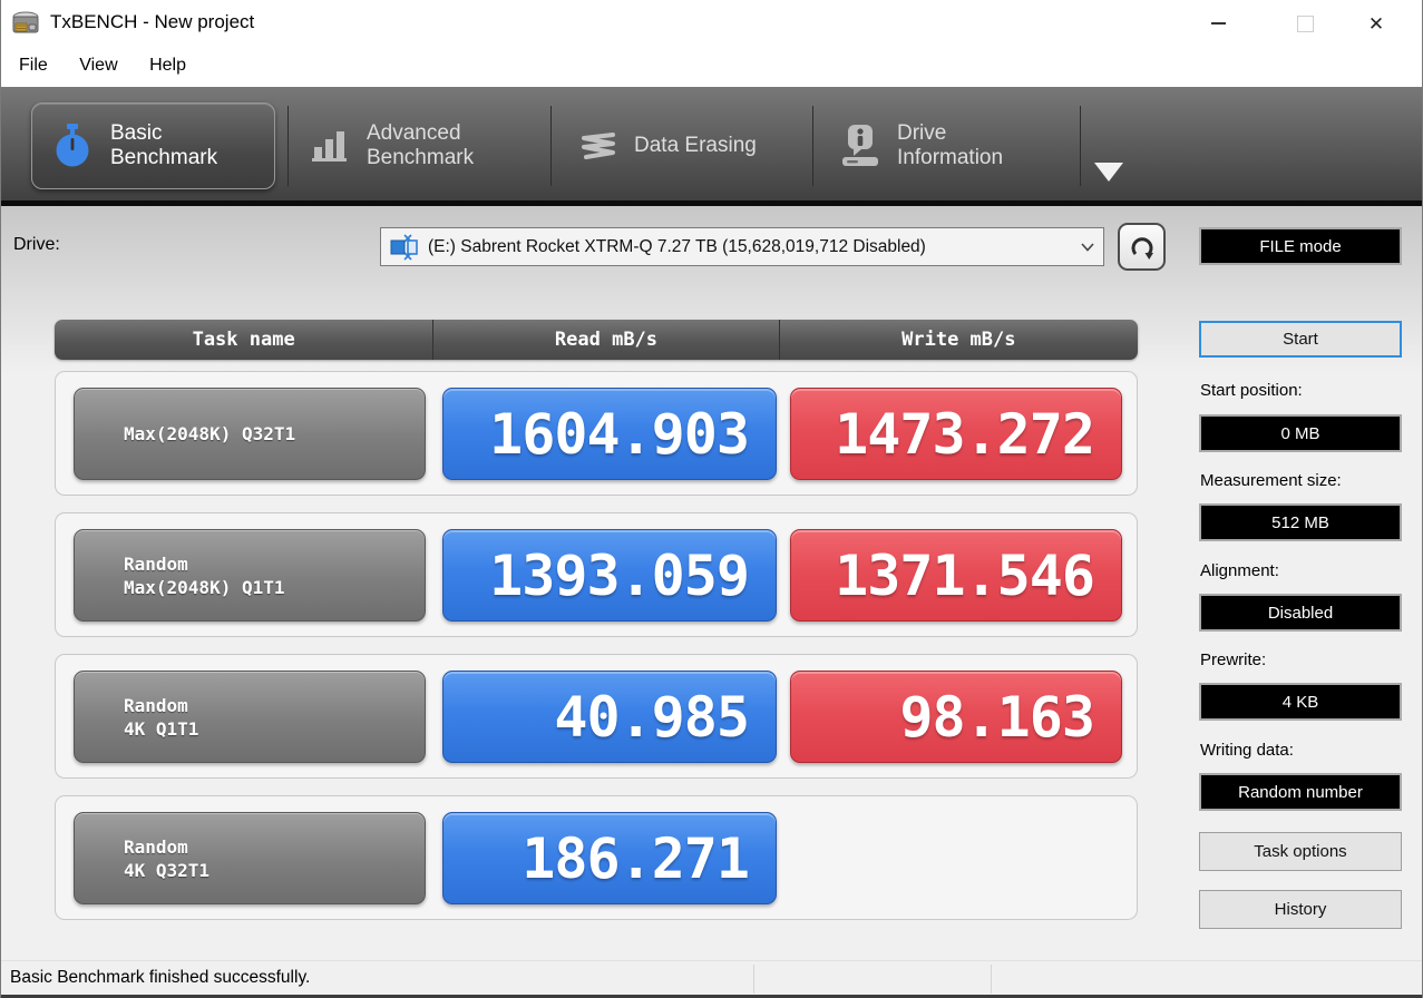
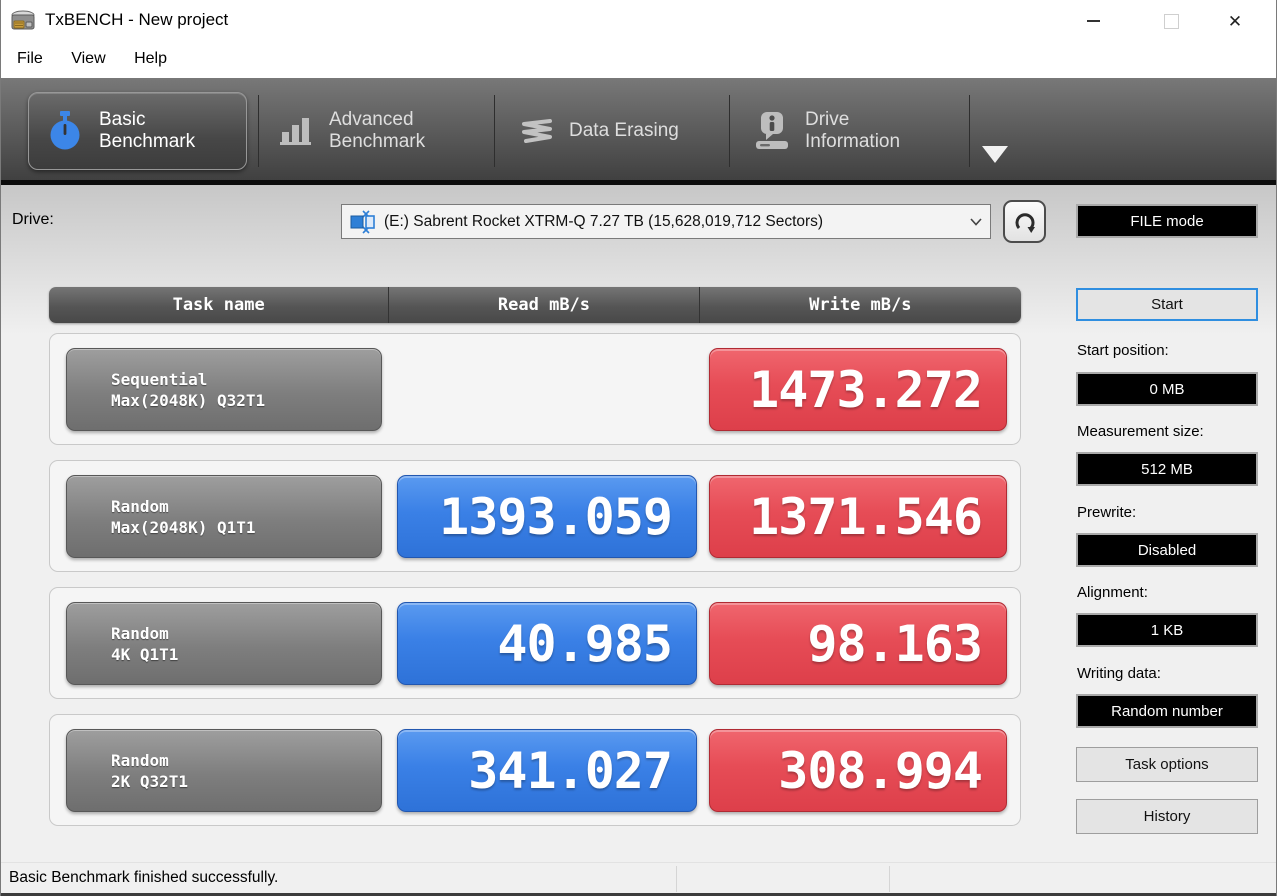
  TxBENCH - New project
  ✕
  File View Help
  Basic
  Benchmark
  Advanced
  Benchmark
  Data Erasing
  Drive
  Information
  Drive:
- (E:) Sabrent Rocket XTRM-Q 7.27 TB (15,628,019,712 Disabled)
+ (E:) Sabrent Rocket XTRM-Q 7.27 TB (15,628,019,712 Sectors)
  FILE mode
  Task name
  Read mB/s
  Write mB/s
+ Sequential
  Max(2048K) Q32T1
- 1604.903
  1473.272
  Random
  Max(2048K) Q1T1
  1393.059
  1371.546
  Random
  4K Q1T1
  40.985
  98.163
  Random
- 4K Q32T1
+ 2K Q32T1
- 186.271
+ 341.027
+ 308.994
  Start
  Start position:
  0 MB
  Measurement size:
  512 MB
- Alignment:
+ Prewrite:
  Disabled
- Prewrite:
+ Alignment:
- 4 KB
+ 1 KB
  Writing data:
  Random number
  Task options
  History
  Basic Benchmark finished successfully.
